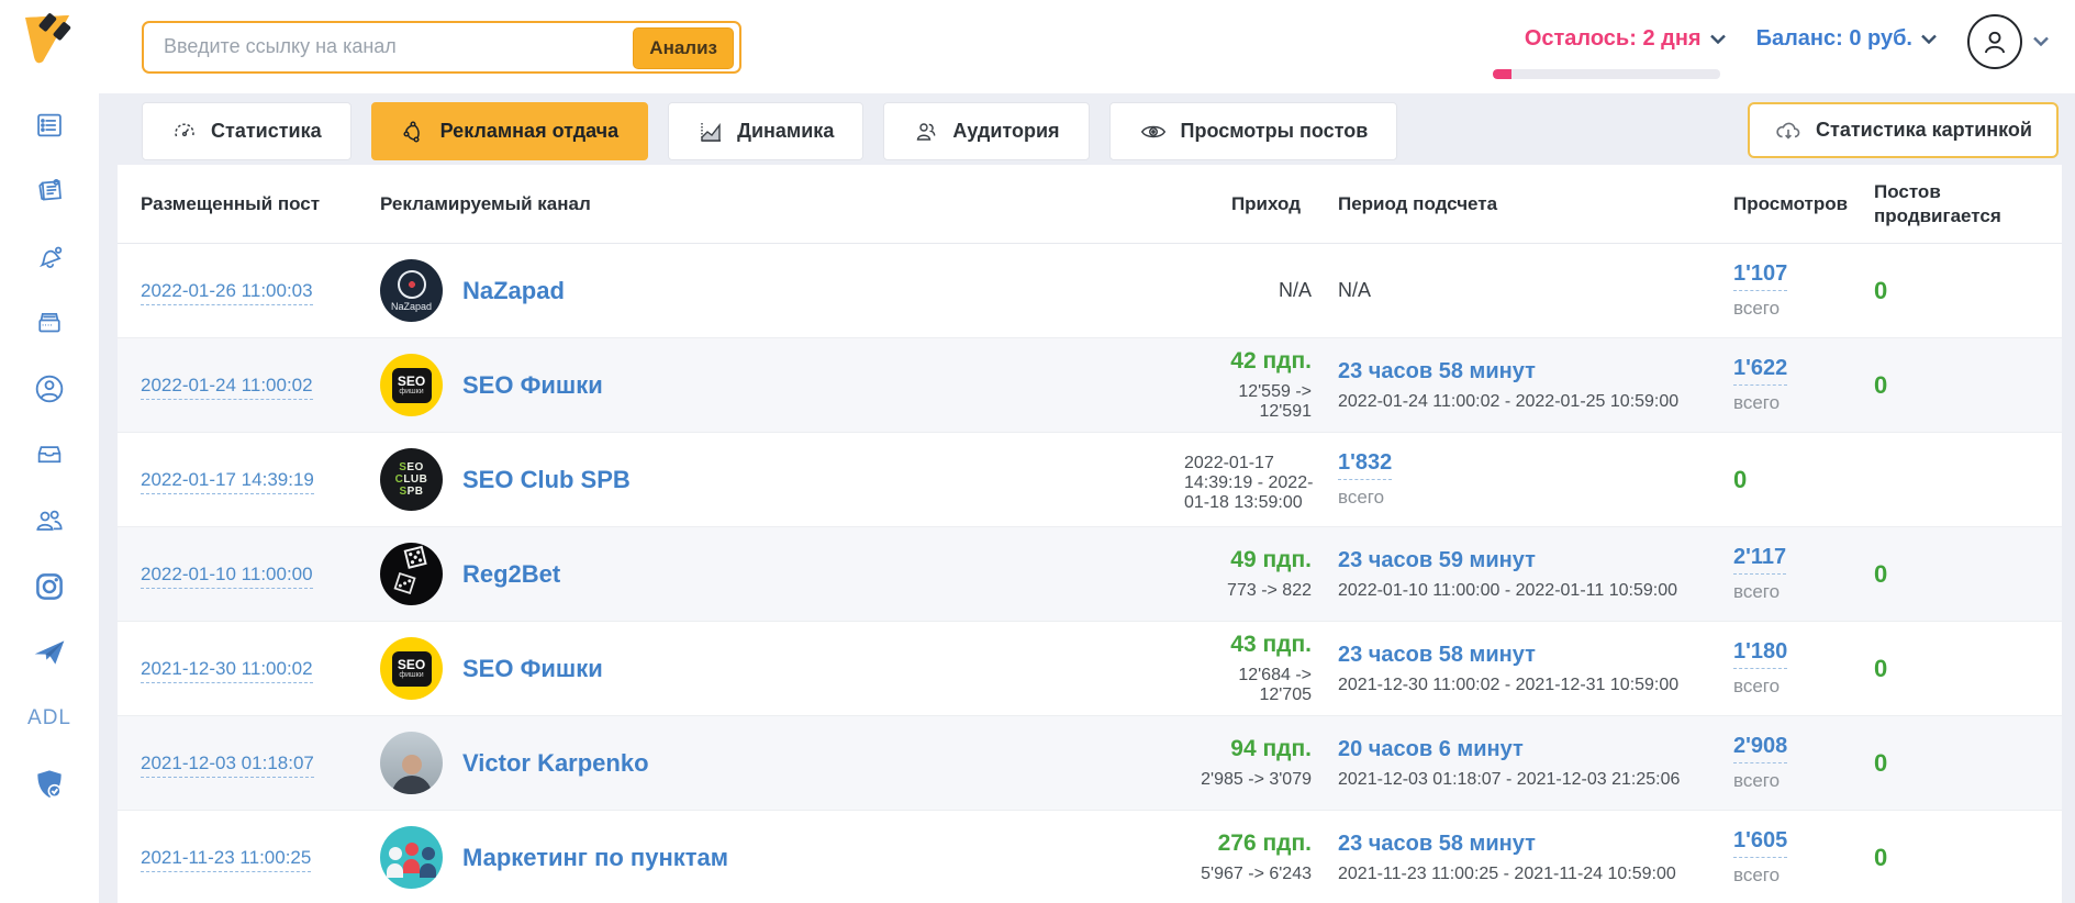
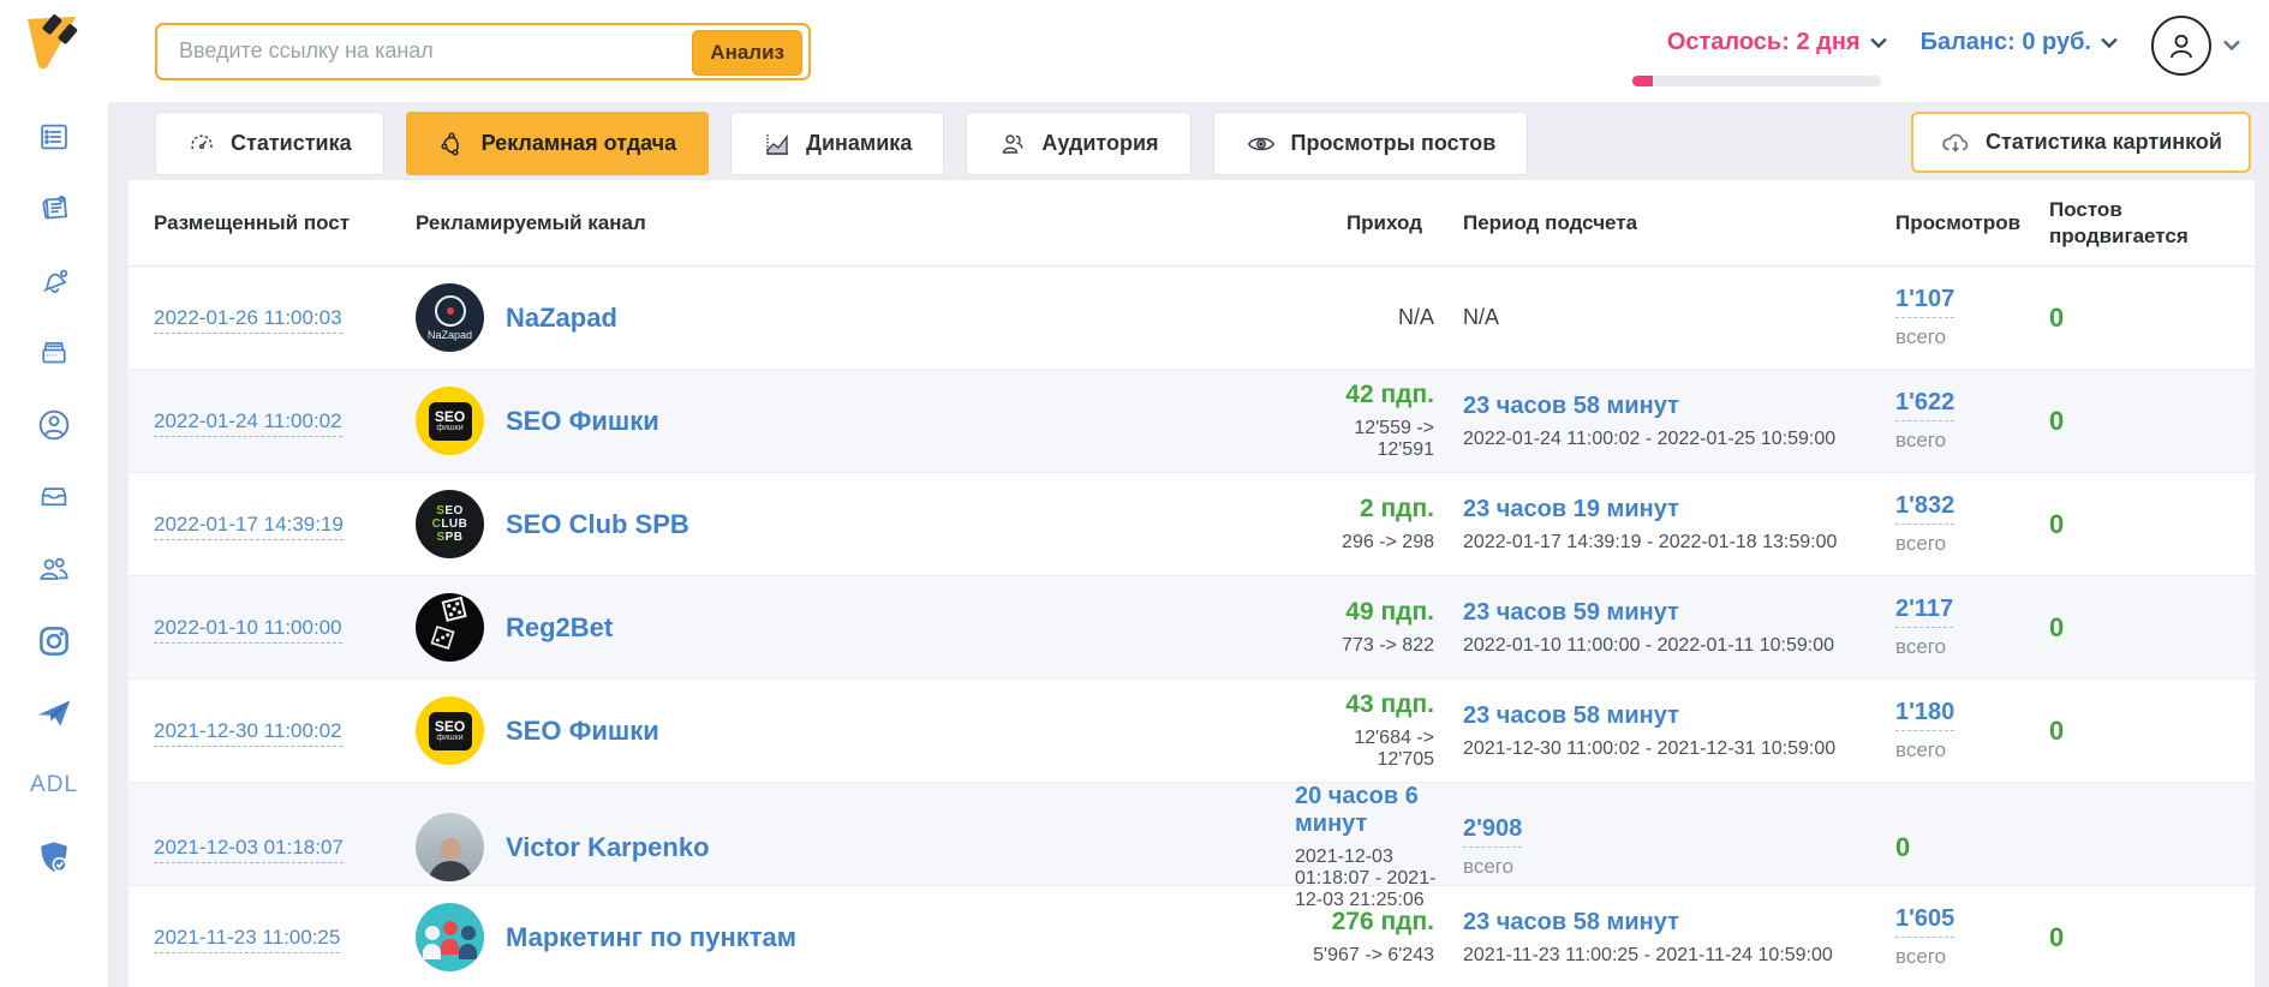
  ADL
  Введите ссылку на канал
  Анализ
  Осталось: 2 дня
  Баланс: 0 руб.
  Статистика
  Рекламная отдача
  Динамика
  Аудитория
  Просмотры постов
  Статистика картинкой
  Размещенный пост
  Рекламируемый канал
  Приход
  Период подсчета
  Просмотров
  Постов продвигается
  2022-01-26 11:00:03
  NaZapad
  NaZapad
  N/A
  N/A
  1'107
  всего
  0
  2022-01-24 11:00:02
  SEO
  SEO Фишки
  42 пдп.
  12'559 -> 12'591
  23 часов 58 минут
  2022-01-24 11:00:02 - 2022-01-25 10:59:00
  1'622
  всего
  0
  2022-01-17 14:39:19
  SEO
  CLUB
  SPB
  SEO Club SPB
+ 2 пдп.
+ 296 -> 298
+ 23 часов 19 минут
  2022-01-17 14:39:19 - 2022-01-18 13:59:00
  1'832
  всего
  0
  2022-01-10 11:00:00
  Reg2Bet
  49 пдп.
  773 -> 822
  23 часов 59 минут
  2022-01-10 11:00:00 - 2022-01-11 10:59:00
  2'117
  всего
  0
  2021-12-30 11:00:02
  SEO
  SEO Фишки
  43 пдп.
  12'684 -> 12'705
  23 часов 58 минут
  2021-12-30 11:00:02 - 2021-12-31 10:59:00
  1'180
  всего
  0
  2021-12-03 01:18:07
  Victor Karpenko
- 94 пдп.
- 2'985 -> 3'079
  20 часов 6 минут
  2021-12-03 01:18:07 - 2021-12-03 21:25:06
  2'908
  всего
  0
  2021-11-23 11:00:25
  Маркетинг по пунктам
  276 пдп.
  5'967 -> 6'243
  23 часов 58 минут
  2021-11-23 11:00:25 - 2021-11-24 10:59:00
  1'605
  всего
  0
